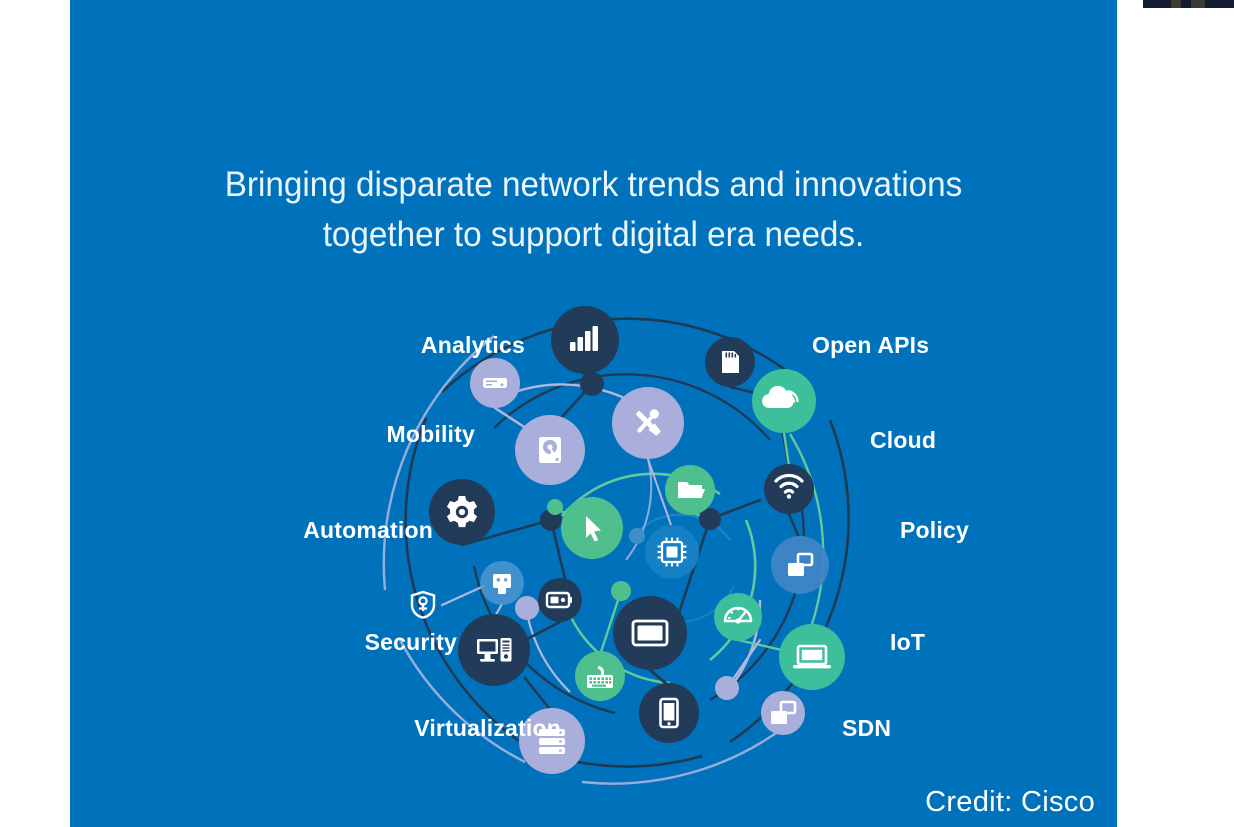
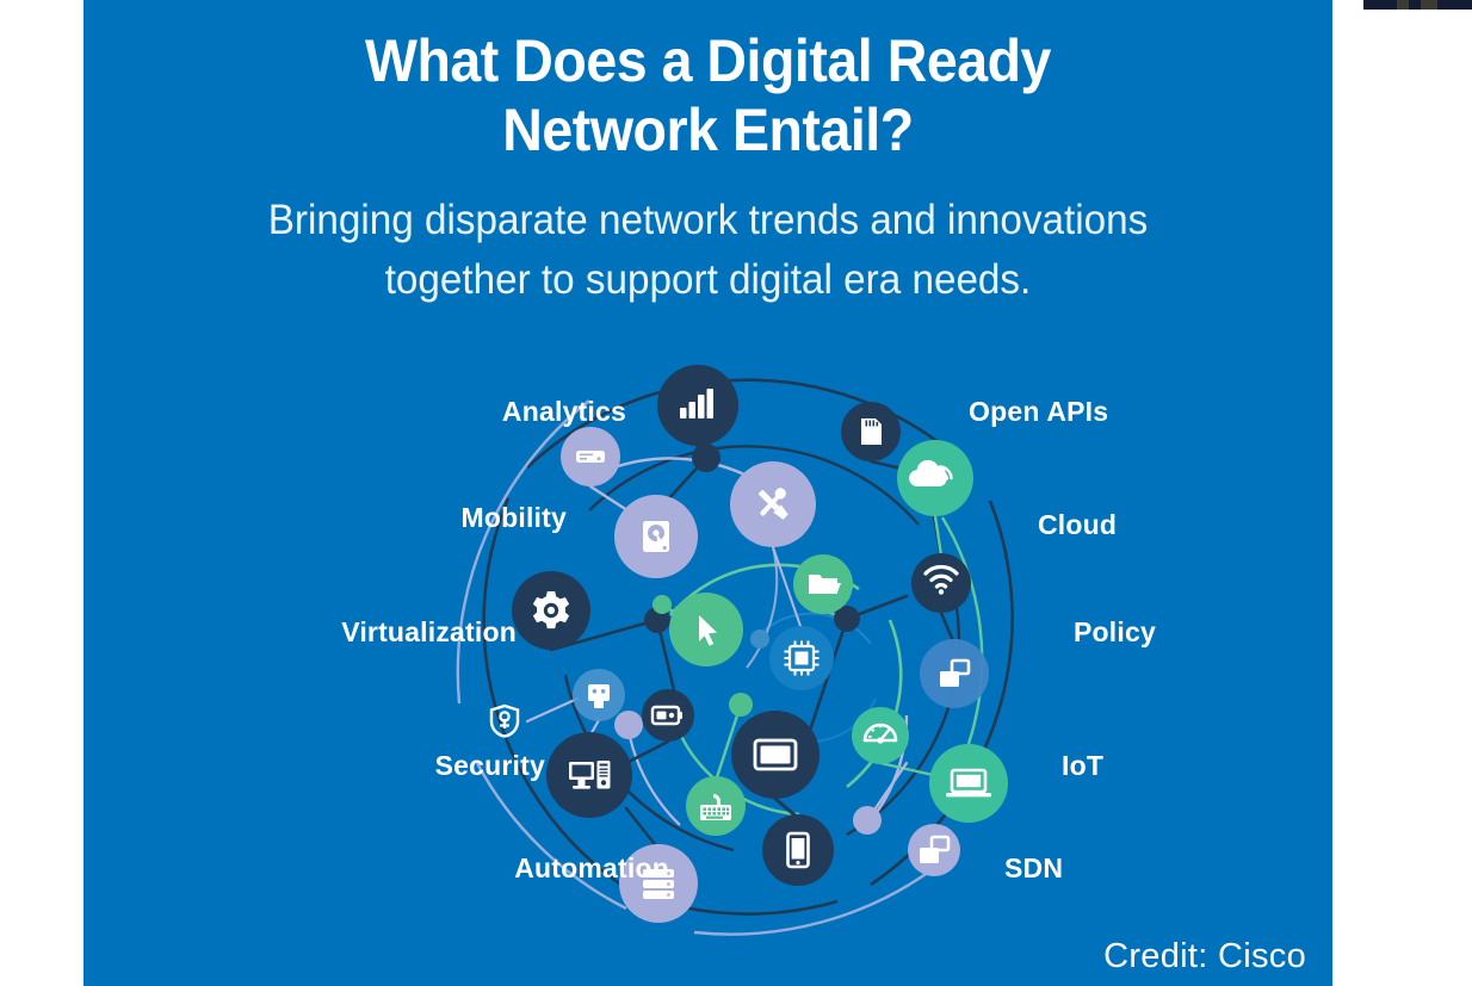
+ What Does a Digital Ready
+ Network Entail?
  Bringing disparate network trends and innovations
  together to support digital era needs.
  Analytics
  Mobility
- Automation
+ Virtualization
  Security
- Virtualization
+ Automation
  Open APIs
  Cloud
  Policy
  IoT
  SDN
  Credit: Cisco
